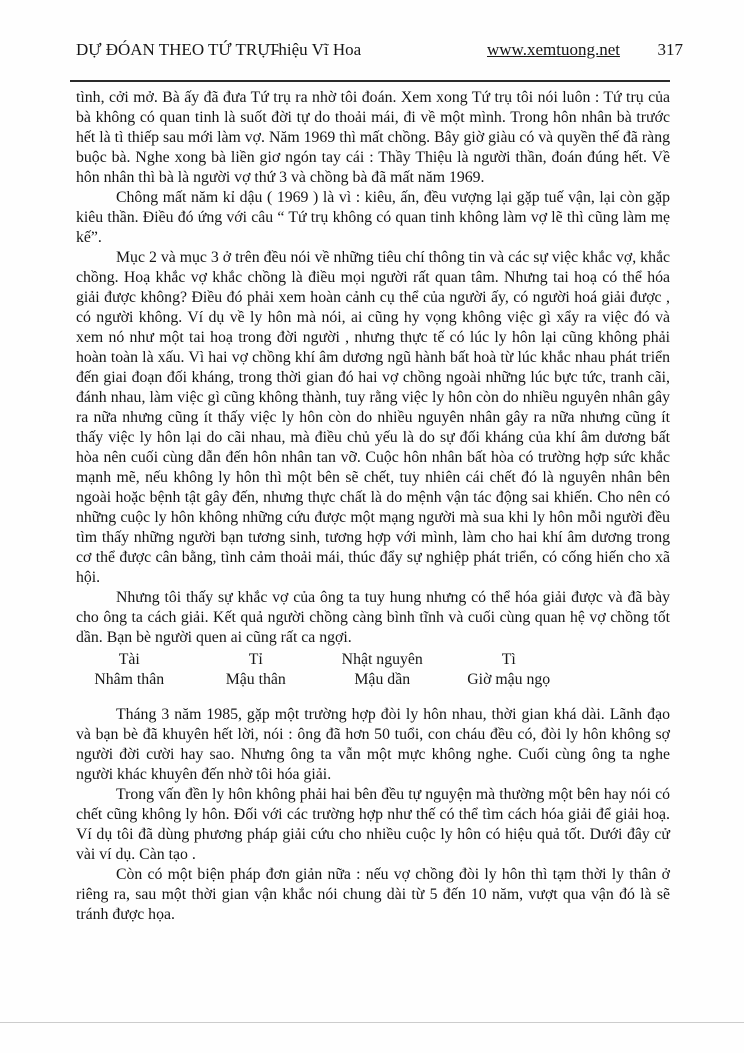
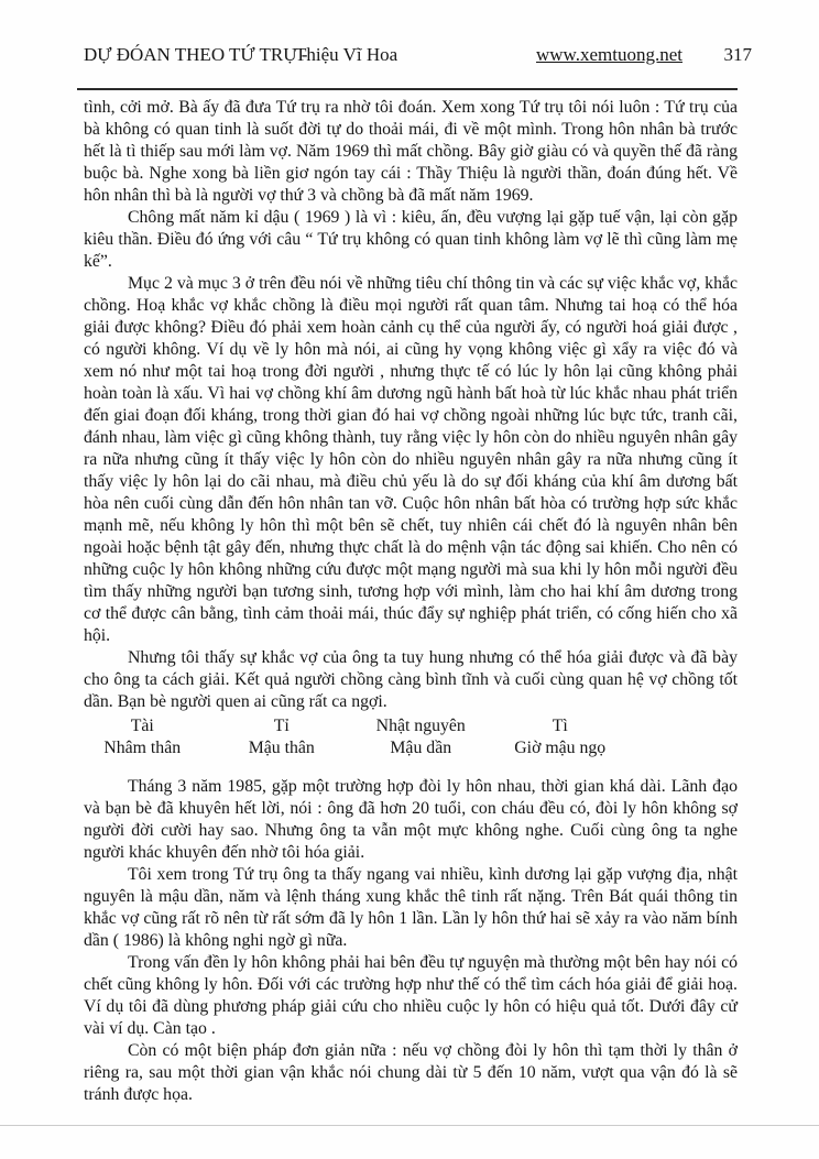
  DỰ ĐÓAN THEO TỨ TRỤ -
  Thiệu Vĩ Hoa
  www.xemtuong.net
  317
  tình, cởi mở. Bà ấy đã đưa Tứ trụ ra nhờ tôi đoán. Xem xong Tứ trụ tôi nói luôn : Tứ trụ của bà không có quan tinh là suốt đời tự do thoải mái, đi về một mình. Trong hôn nhân bà trước hết là tì thiếp sau mới làm vợ. Năm 1969 thì mất chồng. Bây giờ giàu có và quyền thế đã ràng buộc bà. Nghe xong bà liền giơ ngón tay cái : Thầy Thiệu là người thần, đoán đúng hết. Về hôn nhân thì bà là người vợ thứ 3 và chồng bà đã mất năm 1969.
  Chông mất năm kỉ dậu ( 1969 ) là vì : kiêu, ấn, đều vượng lại gặp tuế vận, lại còn gặp kiêu thần. Điều đó ứng với câu “ Tứ trụ không có quan tinh không làm vợ lẽ thì cũng làm mẹ kế”.
  Mục 2 và mục 3 ở trên đều nói về những tiêu chí thông tin và các sự việc khắc vợ, khắc chồng. Hoạ khắc vợ khắc chồng là điều mọi người rất quan tâm. Nhưng tai hoạ có thể hóa giải được không? Điều đó phải xem hoàn cảnh cụ thể của người ấy, có người hoá giải được , có người không. Ví dụ về ly hôn mà nói, ai cũng hy vọng không việc gì xẩy ra việc đó và xem nó như một tai hoạ trong đời người , nhưng thực tế có lúc ly hôn lại cũng không phải hoàn toàn là xấu. Vì hai vợ chồng khí âm dương ngũ hành bất hoà từ lúc khắc nhau phát triển đến giai đoạn đối kháng, trong thời gian đó hai vợ chồng ngoài những lúc bực tức, tranh cãi, đánh nhau, làm việc gì cũng không thành, tuy rằng việc ly hôn còn do nhiều nguyên nhân gây ra nữa nhưng cũng ít thấy việc ly hôn còn do nhiều nguyên nhân gây ra nữa nhưng cũng ít thấy việc ly hôn lại do cãi nhau, mà điều chủ yếu là do sự đối kháng của khí âm dương bất hòa nên cuối cùng dẫn đến hôn nhân tan vỡ. Cuộc hôn nhân bất hòa có trường hợp sức khắc mạnh mẽ, nếu không ly hôn thì một bên sẽ chết, tuy nhiên cái chết đó là nguyên nhân bên ngoài hoặc bệnh tật gây đến, nhưng thực chất là do mệnh vận tác động sai khiến. Cho nên có những cuộc ly hôn không những cứu được một mạng người mà sua khi ly hôn mỗi người đều tìm thấy những người bạn tương sinh, tương hợp với mình, làm cho hai khí âm dương trong cơ thể được cân bằng, tình cảm thoải mái, thúc đẩy sự nghiệp phát triển, có cống hiến cho xã hội.
  Nhưng tôi thấy sự khắc vợ của ông ta tuy hung nhưng có thể hóa giải được và đã bày cho ông ta cách giải. Kết quả người chồng càng bình tĩnh và cuối cùng quan hệ vợ chồng tốt dần. Bạn bè người quen ai cũng rất ca ngợi.
  Tài
  Tỉ
  Nhật nguyên
  Tì
  Nhâm thân
  Mậu thân
  Mậu dần
  Giờ mậu ngọ
- Tháng 3 năm 1985, gặp một trường hợp đòi ly hôn nhau, thời gian khá dài. Lãnh đạo và bạn bè đã khuyên hết lời, nói : ông đã hơn 50 tuổi, con cháu đều có, đòi ly hôn không sợ người đời cười hay sao. Nhưng ông ta vẫn một mực không nghe. Cuối cùng ông ta nghe người khác khuyên đến nhờ tôi hóa giải.
+ Tháng 3 năm 1985, gặp một trường hợp đòi ly hôn nhau, thời gian khá dài. Lãnh đạo và bạn bè đã khuyên hết lời, nói : ông đã hơn 20 tuổi, con cháu đều có, đòi ly hôn không sợ người đời cười hay sao. Nhưng ông ta vẫn một mực không nghe. Cuối cùng ông ta nghe người khác khuyên đến nhờ tôi hóa giải.
+ Tôi xem trong Tứ trụ ông ta thấy ngang vai nhiều, kình dương lại gặp vượng địa, nhật nguyên là mậu dần, năm và lệnh tháng xung khắc thê tinh rất nặng. Trên Bát quái thông tin khắc vợ cũng rất rõ nên từ rất sớm đã ly hôn 1 lần. Lần ly hôn thứ hai sẽ xảy ra vào năm bính dần ( 1986) là không nghi ngờ gì nữa.
  Trong vấn đền ly hôn không phải hai bên đều tự nguyện mà thường một bên hay nói có chết cũng không ly hôn. Đối với các trường hợp như thế có thể tìm cách hóa giải để giải hoạ. Ví dụ tôi đã dùng phương pháp giải cứu cho nhiều cuộc ly hôn có hiệu quả tốt. Dưới đây cử vài ví dụ. Càn tạo .
  Còn có một biện pháp đơn giản nữa : nếu vợ chồng đòi ly hôn thì tạm thời ly thân ở riêng ra, sau một thời gian vận khắc nói chung dài từ 5 đến 10 năm, vượt qua vận đó là sẽ tránh được họa.
